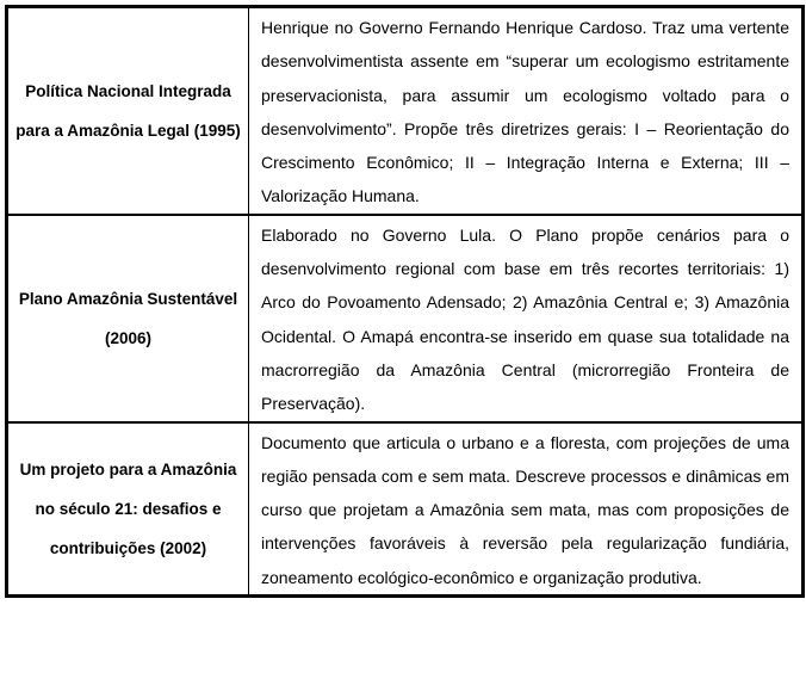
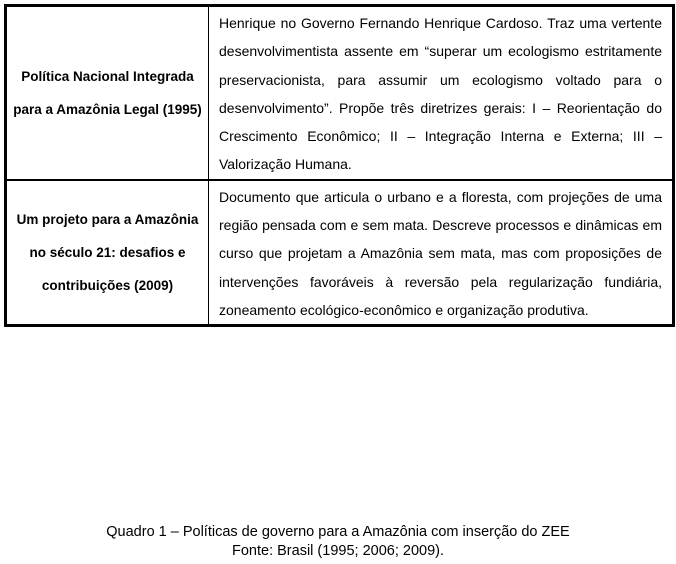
  Política Nacional Integradapara a Amazônia Legal (1995)	Henrique no Governo Fernando Henrique Cardoso. Traz uma vertente desenvolvimentista assente em “superar um ecologismo estritamente preservacionista, para assumir um ecologismo voltado para o desenvolvimento”. Propõe três diretrizes gerais: I – Reorientação do Crescimento Econômico; II – Integração Interna e Externa; III – Valorização Humana.
- Plano Amazônia Sustentável(2006)	Elaborado no Governo Lula. O Plano propõe cenários para o desenvolvimento regional com base em três recortes territoriais: 1) Arco do Povoamento Adensado; 2) Amazônia Central e; 3) Amazônia Ocidental. O Amapá encontra-se inserido em quase sua totalidade na macrorregião da Amazônia Central (microrregião Fronteira de Preservação).
- Um projeto para a Amazôniano século 21: desafios econtribuições (2002)	Documento que articula o urbano e a floresta, com projeções de uma região pensada com e sem mata. Descreve processos e dinâmicas em curso que projetam a Amazônia sem mata, mas com proposições de intervenções favoráveis à reversão pela regularização fundiária, zoneamento ecológico-econômico e organização produtiva.
+ Um projeto para a Amazôniano século 21: desafios econtribuições (2009)	Documento que articula o urbano e a floresta, com projeções de uma região pensada com e sem mata. Descreve processos e dinâmicas em curso que projetam a Amazônia sem mata, mas com proposições de intervenções favoráveis à reversão pela regularização fundiária, zoneamento ecológico-econômico e organização produtiva.
+ Quadro 1 – Políticas de governo para a Amazônia com inserção do ZEE
+ Fonte: Brasil (1995; 2006; 2009).
